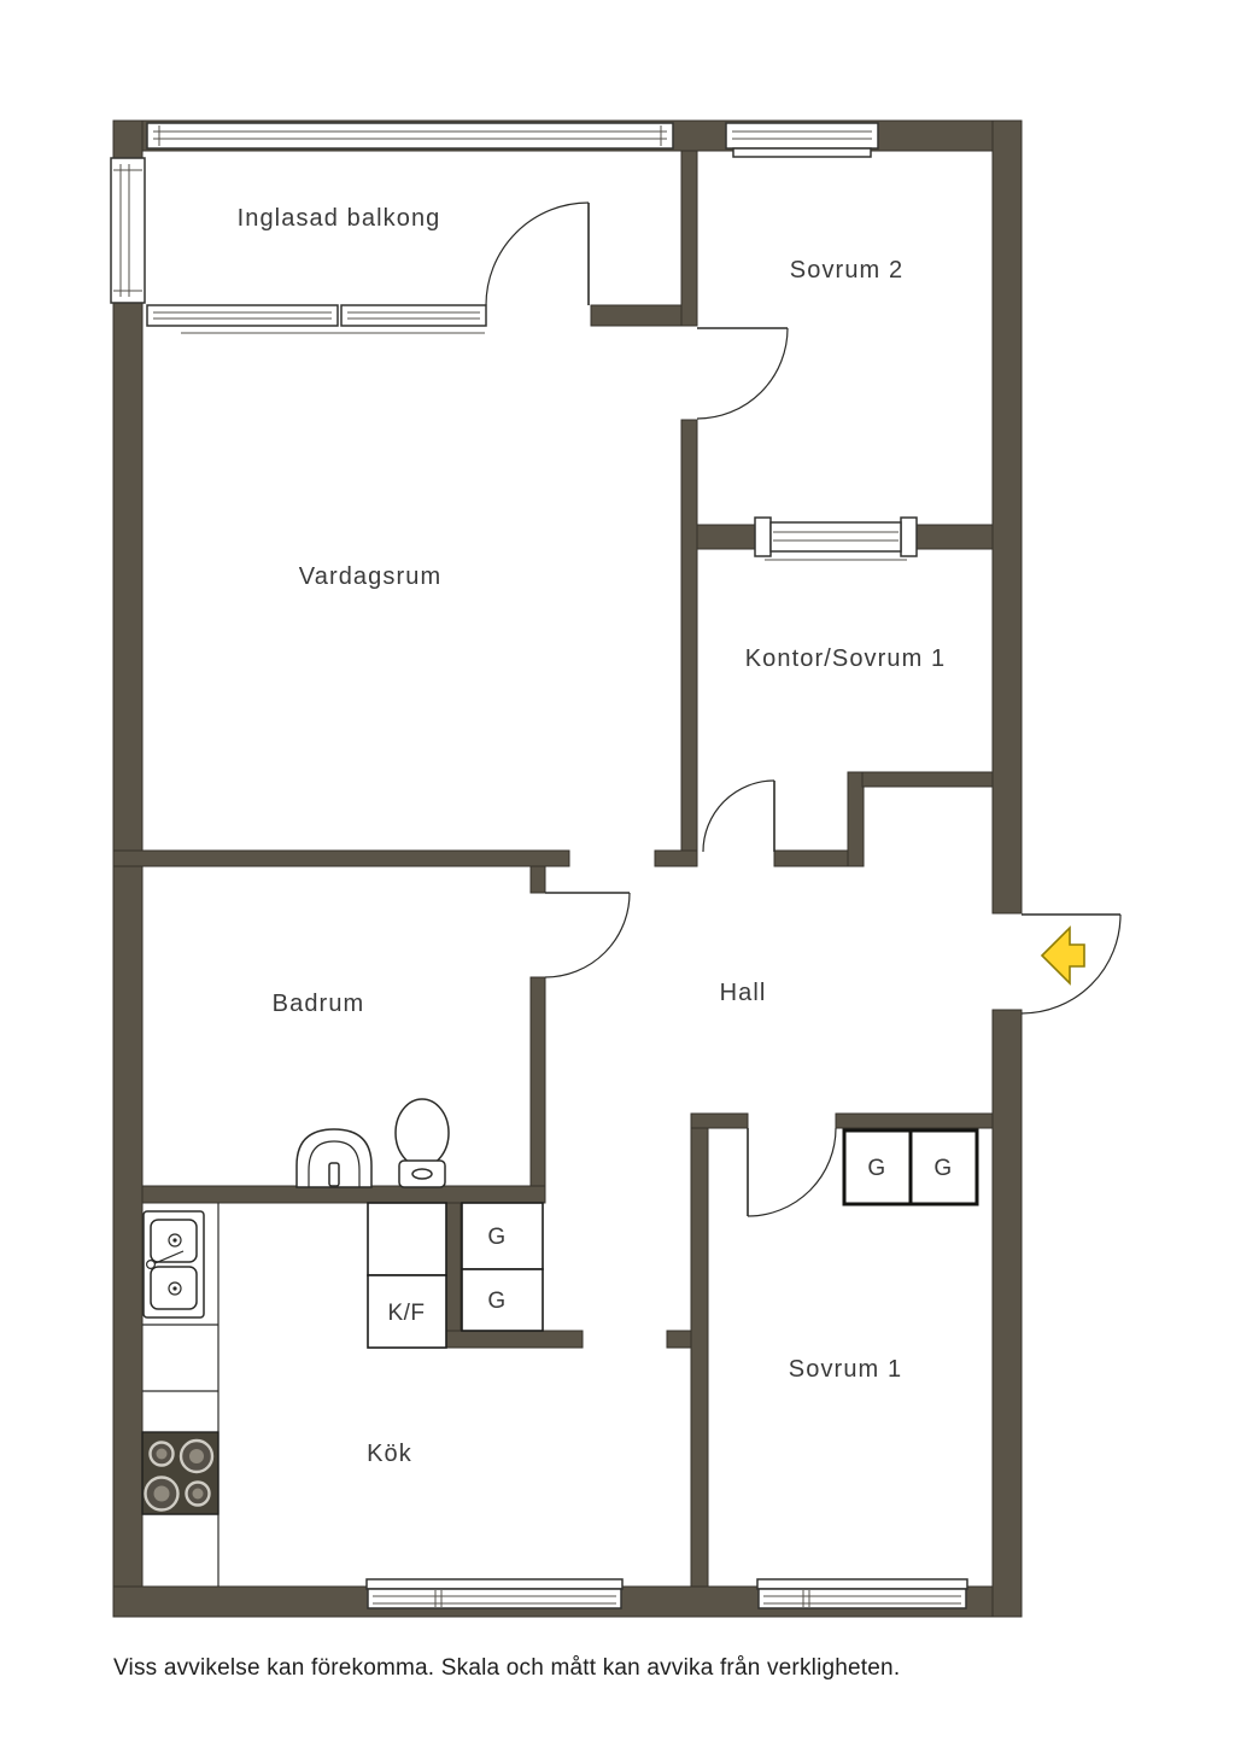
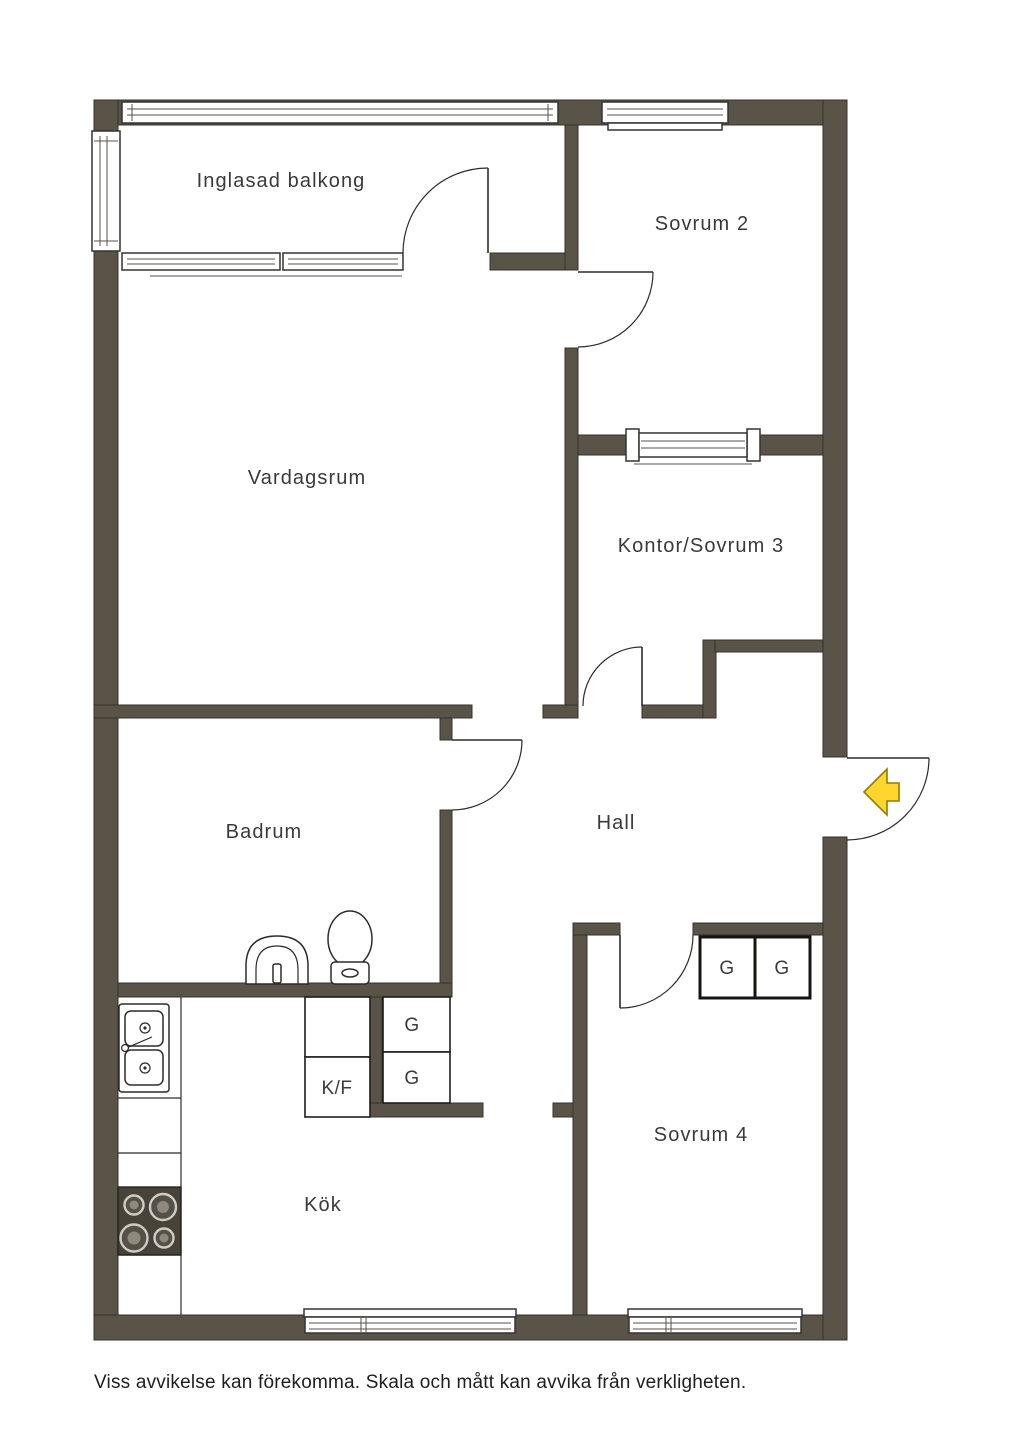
  K/F
  G
  G
  G
  G
  Inglasad balkong
  Sovrum 2
  Vardagsrum
- Kontor/Sovrum 1
+ Kontor/Sovrum 3
  Badrum
  Hall
- Sovrum 1
+ Sovrum 4
  Kök
  Viss avvikelse kan förekomma. Skala och mått kan avvika från verkligheten.
